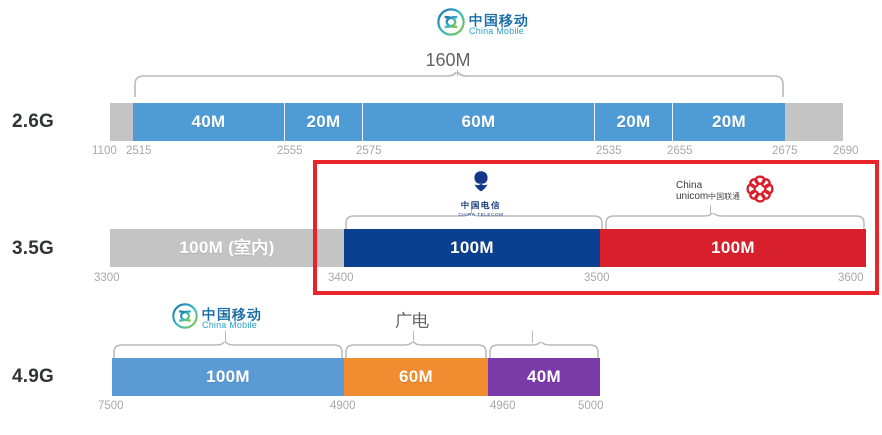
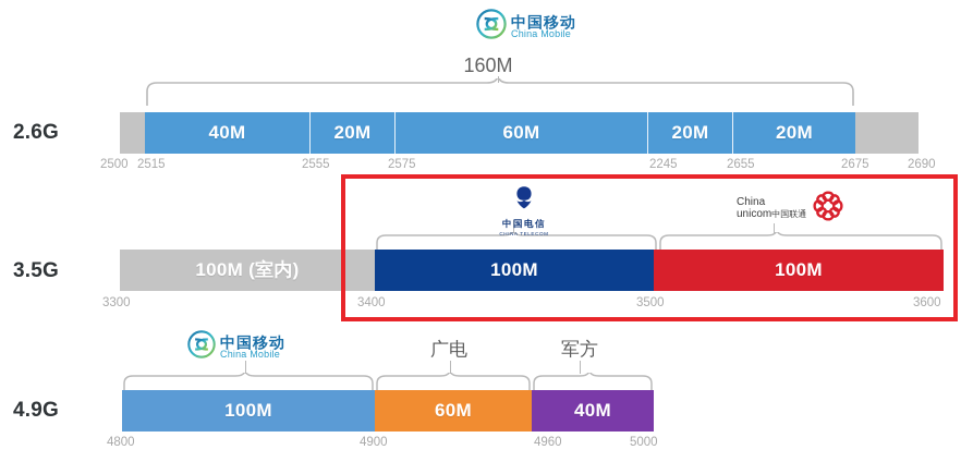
  中国移动
  China Mobile
  160M
  2.6G
  40M
  20M
  60M
  20M
  20M
- 1100
+ 2500
  2515
  2555
  2575
- 2535
+ 2245
  2655
  2675
  2690
  中国电信
  China
  unicom
  中国联通
  3.5G
  100M (室内)
  100M
  100M
  3300
  3400
  3500
  3600
  中国移动
  China Mobile
  广电
+ 军方
  4.9G
  100M
  60M
  40M
- 7500
+ 4800
  4900
  4960
  5000
